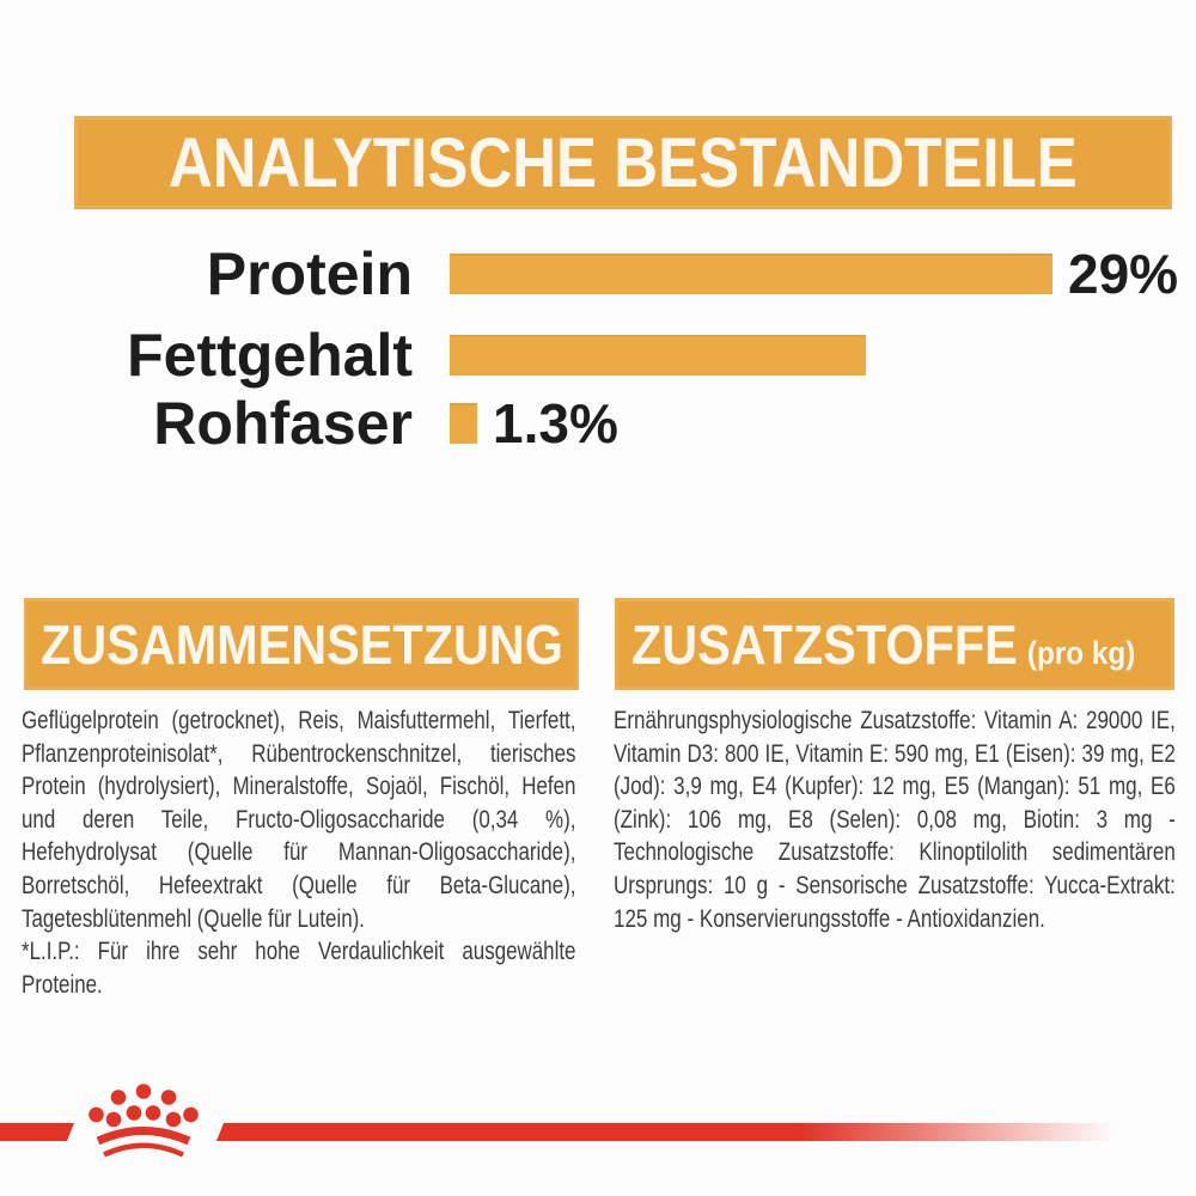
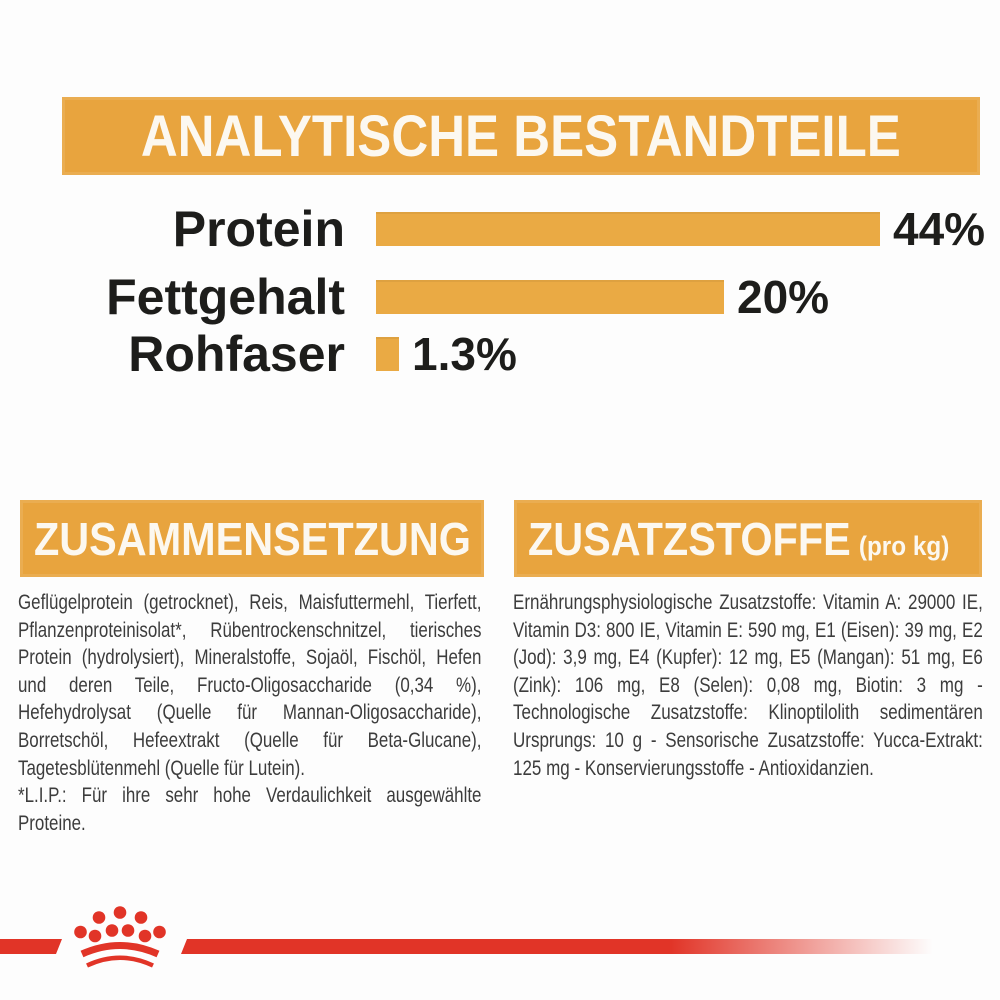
  ANALYTISCHE BESTANDTEILE
  Protein
- 29%
+ 44%
  Fettgehalt
+ 20%
  Rohfaser
  1.3%
  ZUSAMMENSETZUNG
  Geflügelprotein (getrocknet), Reis, Maisfuttermehl, Tierfett, Pflanzenproteinisolat*, Rübentrockenschnitzel, tierisches Protein (hydrolysiert), Mineralstoffe, Sojaöl, Fischöl, Hefen und deren Teile, Fructo-Oligosaccharide (0,34 %), Hefehydrolysat (Quelle für Mannan-Oligosaccharide), Borretschöl, Hefeextrakt (Quelle für Beta-Glucane), Tagetesblütenmehl (Quelle für Lutein).
  *L.I.P.: Für ihre sehr hohe Verdaulichkeit ausgewählte Proteine.
  ZUSATZSTOFFE
  (pro kg)
  Ernährungsphysiologische Zusatzstoffe: Vitamin A: 29000 IE, Vitamin D3: 800 IE, Vitamin E: 590 mg, E1 (Eisen): 39 mg, E2 (Jod): 3,9 mg, E4 (Kupfer): 12 mg, E5 (Mangan): 51 mg, E6 (Zink): 106 mg, E8 (Selen): 0,08 mg, Biotin: 3 mg - Technologische Zusatzstoffe: Klinoptilolith sedimentären Ursprungs: 10 g - Sensorische Zusatzstoffe: Yucca-Extrakt: 125 mg - Konservierungsstoffe - Antioxidanzien.
